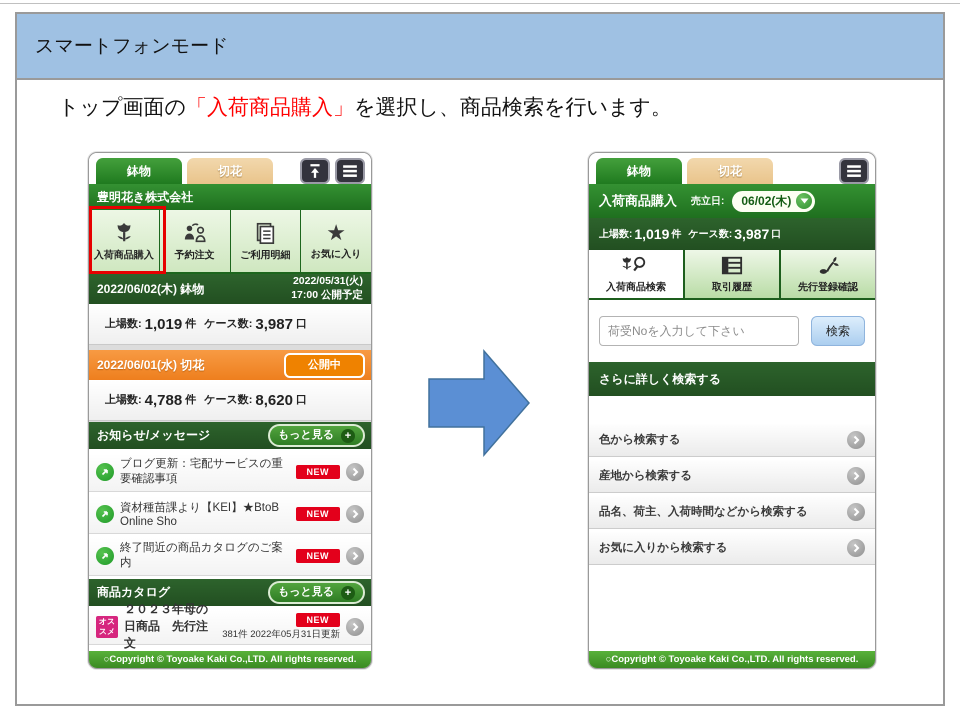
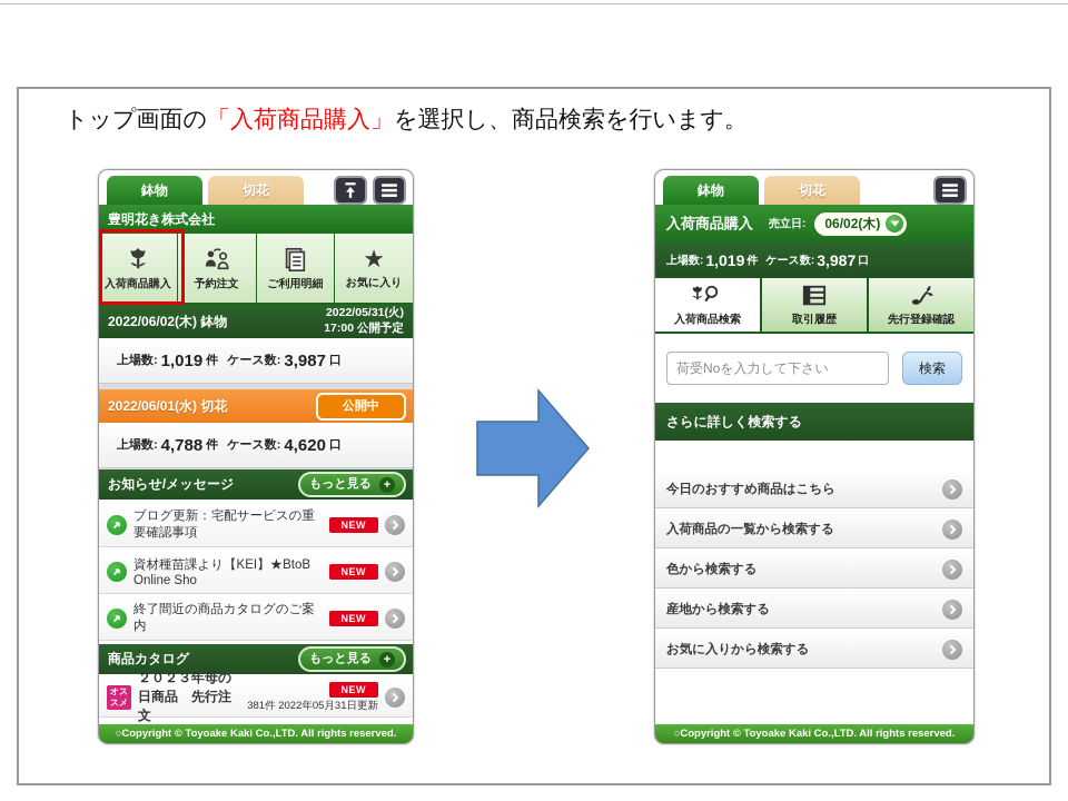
- スマートフォンモード
  トップ画面の「入荷商品購入」を選択し、商品検索を行います。
  鉢物
  切花
  豊明花き株式会社
  入荷商品購入
  予約注文
  ご利用明細
  ★
  お気に入り
  2022/06/02(木) 鉢物
  2022/05/31(火)
  17:00 公開予定
  上場数:
  1,019
  件
  ケース数:
  3,987
  口
  2022/06/01(水) 切花
  公開中
  上場数:
  4,788
  件
  ケース数:
- 8,620
+ 4,620
  口
  お知らせ/メッセージ
  もっと見る
  +
  ブログ更新：宅配サービスの重要確認事項
  NEW
  資材種苗課より【KEI】★BtoB Online Sho
  NEW
  終了間近の商品カタログのご案内
  NEW
  商品カタログ
  もっと見る
  +
  オス
  スメ
  ２０２３年母の日商品 先行注文
  NEW
  381件 2022年05月31日更新
  ○Copyright © Toyoake Kaki Co.,LTD. All rights reserved.
  鉢物
  切花
  入荷商品購入
  売立日:
  06/02(木)
  上場数:
  1,019
  件
  ケース数:
  3,987
  口
  入荷商品検索
  取引履歴
  先行登録確認
  荷受Noを入力して下さい
  検索
  さらに詳しく検索する
+ 今日のおすすめ商品はこちら
+ 入荷商品の一覧から検索する
  色から検索する
  産地から検索する
- 品名、荷主、入荷時間などから検索する
  お気に入りから検索する
  ○Copyright © Toyoake Kaki Co.,LTD. All rights reserved.
